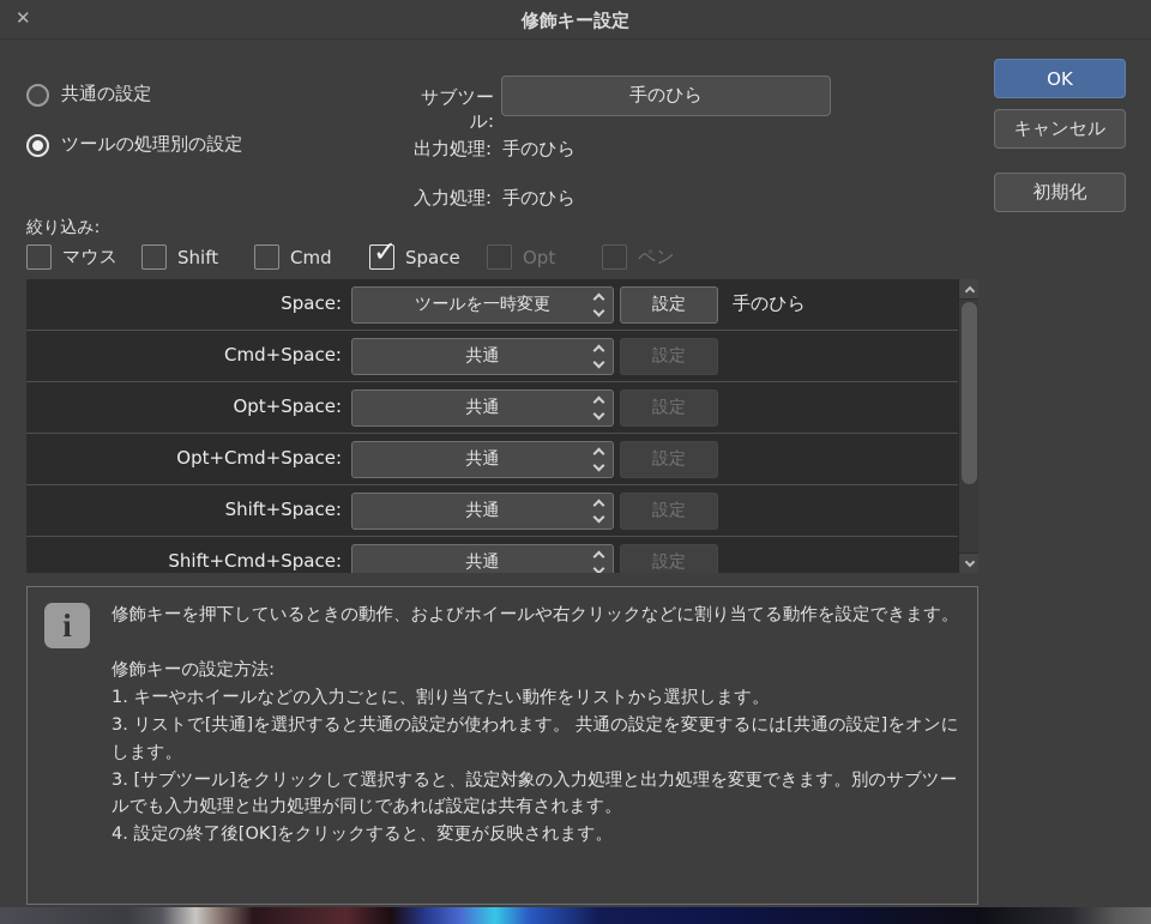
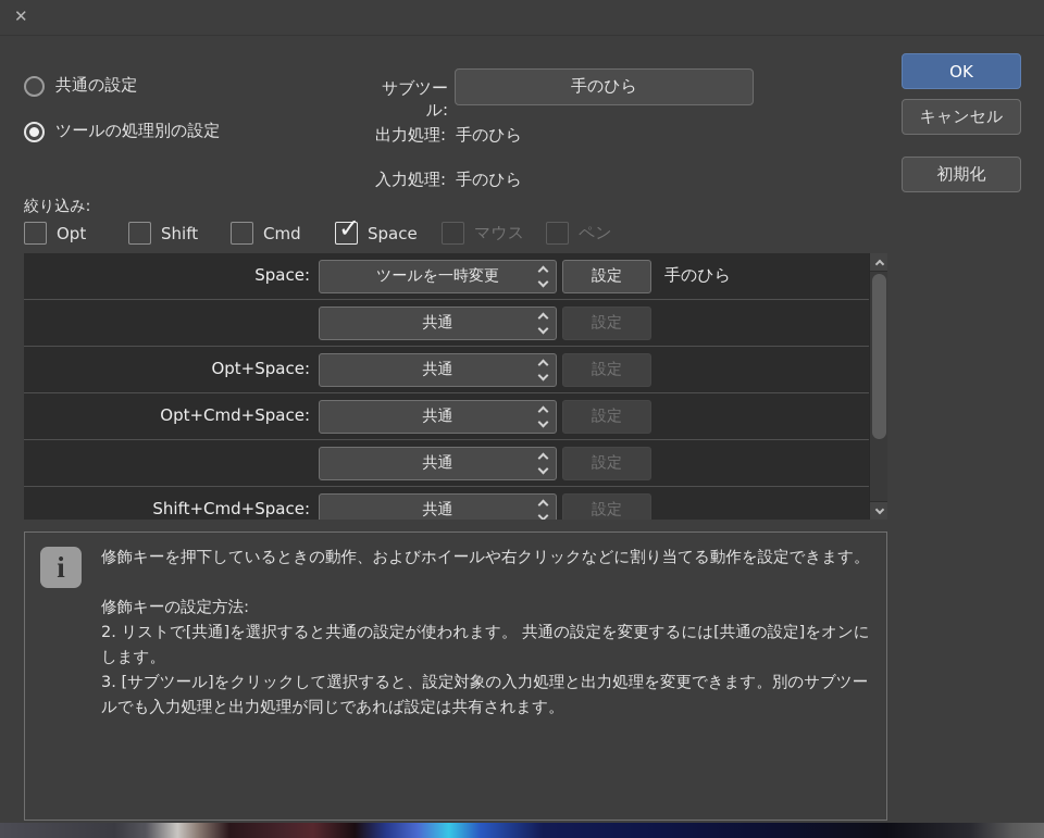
  ✕
- 修飾キー設定
  共通の設定
  ツールの処理別の設定
  サブツール:
  手のひら
  出力処理:
  手のひら
  入力処理:
  手のひら
  OK
  キャンセル
  初期化
  絞り込み:
- マウス
+ Opt
  Shift
  Cmd
  ✓
  Space
- Opt
+ マウス
  ペン
  Space:
  ツールを一時変更
  設定
  手のひら
- Cmd+Space:
  共通
  設定
  Opt+Space:
  共通
  設定
  Opt+Cmd+Space:
  共通
  設定
- Shift+Space:
  共通
  設定
  Shift+Cmd+Space:
  共通
  設定
  i
  修飾キーを押下しているときの動作、およびホイールや右クリックなどに割り当てる動作を設定できます。
  修飾キーの設定方法:
- 1. キーやホイールなどの入力ごとに、割り当てたい動作をリストから選択します。
- 3. リストで[共通]を選択すると共通の設定が使われます。 共通の設定を変更するには[共通の設定]をオンにします。
+ 2. リストで[共通]を選択すると共通の設定が使われます。 共通の設定を変更するには[共通の設定]をオンにします。
  3. [サブツール]をクリックして選択すると、設定対象の入力処理と出力処理を変更できます。別のサブツールでも入力処理と出力処理が同じであれば設定は共有されます。
- 4. 設定の終了後[OK]をクリックすると、変更が反映されます。
